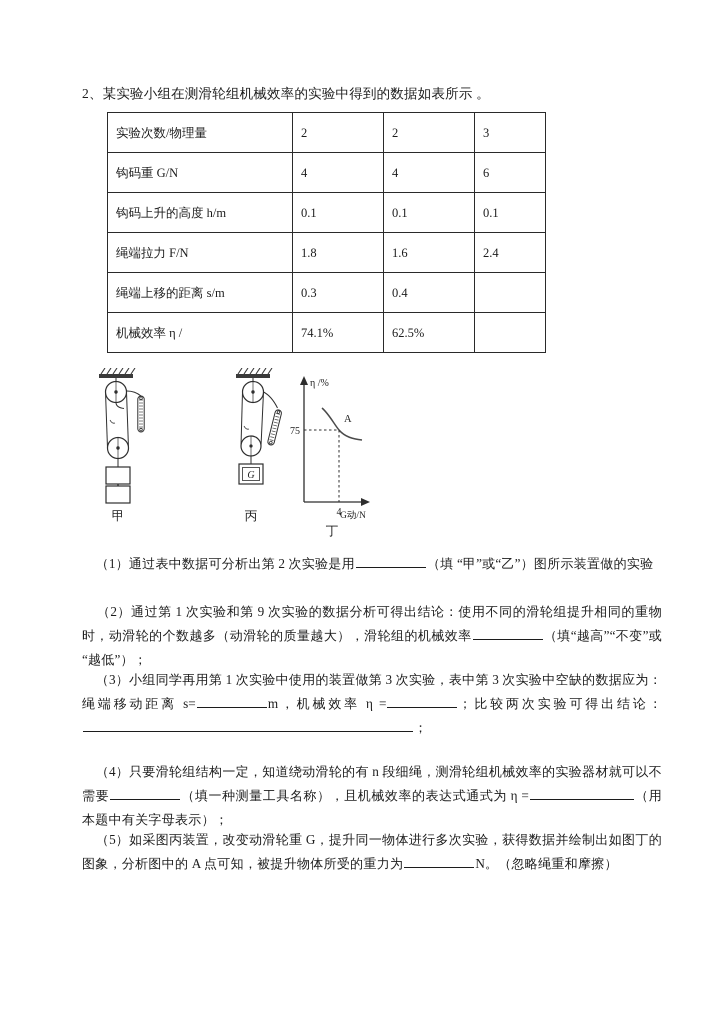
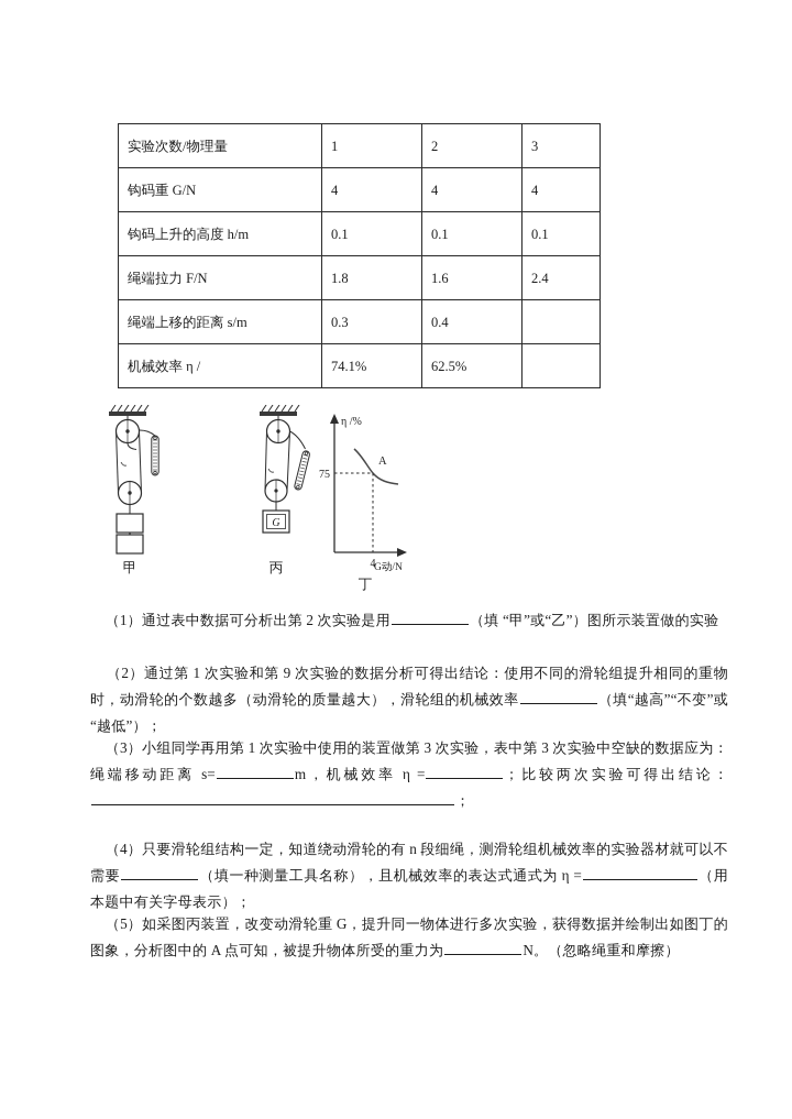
- 2、某实验小组在测滑轮组机械效率的实验中得到的数据如表所示 。
- 实验次数/物理量	2	2	3
+ 实验次数/物理量	1	2	3
- 钩码重 G/N	4	4	6
+ 钩码重 G/N	4	4	4
  钩码上升的高度 h/m	0.1	0.1	0.1
  绳端拉力 F/N	1.8	1.6	2.4
  绳端上移的距离 s/m	0.3	0.4
  机械效率 η /	74.1%	62.5%
  甲
  G
  丙
  η /%
  G动/N
  75
  4
  A
  丁
  （1）通过表中数据可分析出第 2 次实验是用 （填 “甲”或“乙”）图所示装置做的实验
  （2）通过第 1 次实验和第 9 次实验的数据分析可得出结论：使用不同的滑轮组提升相同的重物时，动滑轮的个数越多（动滑轮的质量越大），滑轮组的机械效率 （填“越高”“不变”或“越低”）；
  （3）小组同学再用第 1 次实验中使用的装置做第 3 次实验，表中第 3 次实验中空缺的数据应为：绳端移动距离 s= m，机械效率 η = ；比较两次实验可得出结论：；
  （4）只要滑轮组结构一定，知道绕动滑轮的有 n 段细绳，测滑轮组机械效率的实验器材就可以不需要 （填一种测量工具名称），且机械效率的表达式通式为 η = （用本题中有关字母表示）；
  （5）如采图丙装置，改变动滑轮重 G，提升同一物体进行多次实验，获得数据并绘制出如图丁的图象，分析图中的 A 点可知，被提升物体所受的重力为 N。（忽略绳重和摩擦）
